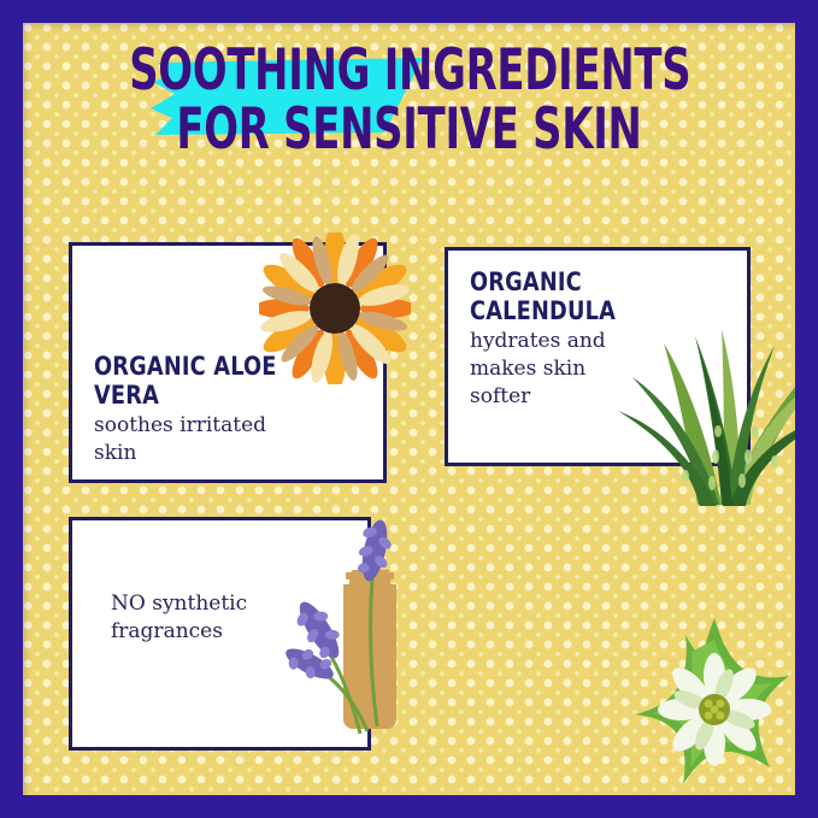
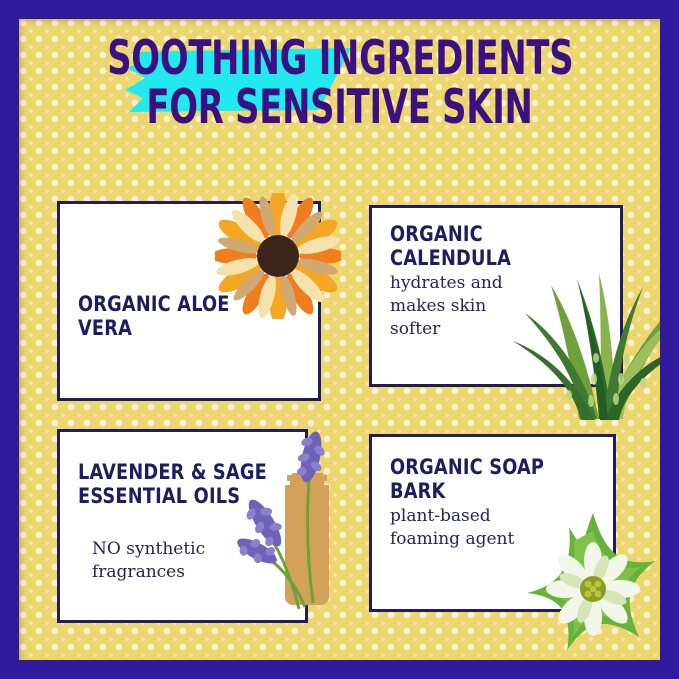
  SOOTHING INGREDIENTS
  FOR SENSITIVE SKIN
  ORGANIC ALOE VERA
- soothes irritated
- skin
  ORGANIC CALENDULA
  hydrates and
  makes skin
  softer
+ LAVENDER & SAGE
+ ESSENTIAL OILS
  NO synthetic
  fragrances
+ ORGANIC SOAP BARK
+ plant-based
+ foaming agent
